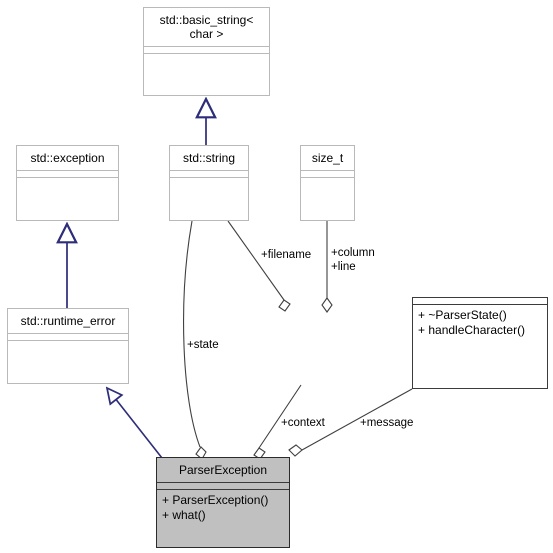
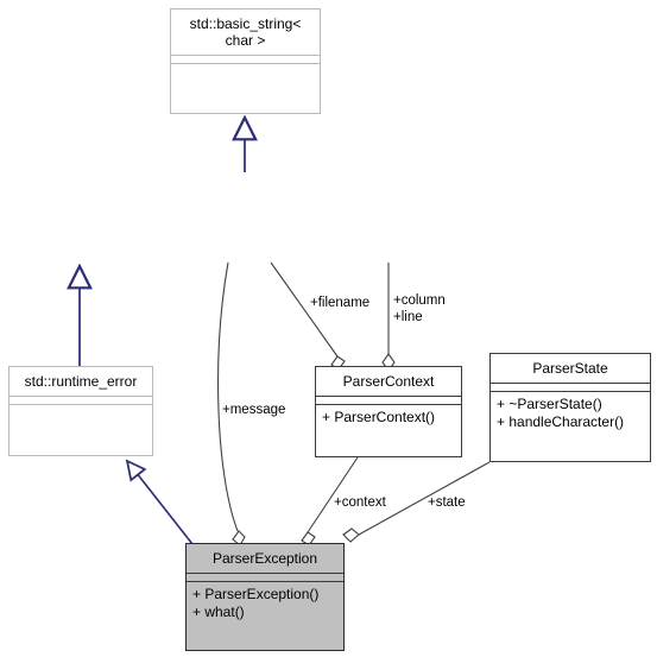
  std::basic_string<
  char >
- std::exception
- std::string
- size_t
  std::runtime_error
+ ParserContext
+ + ParserContext()
+ ParserState
  + ~ParserState()
  + handleCharacter()
  ParserException
  + ParserException()
  + what()
  +filename
  +column
  +line
- +state
+ +message
  +context
- +message
+ +state
